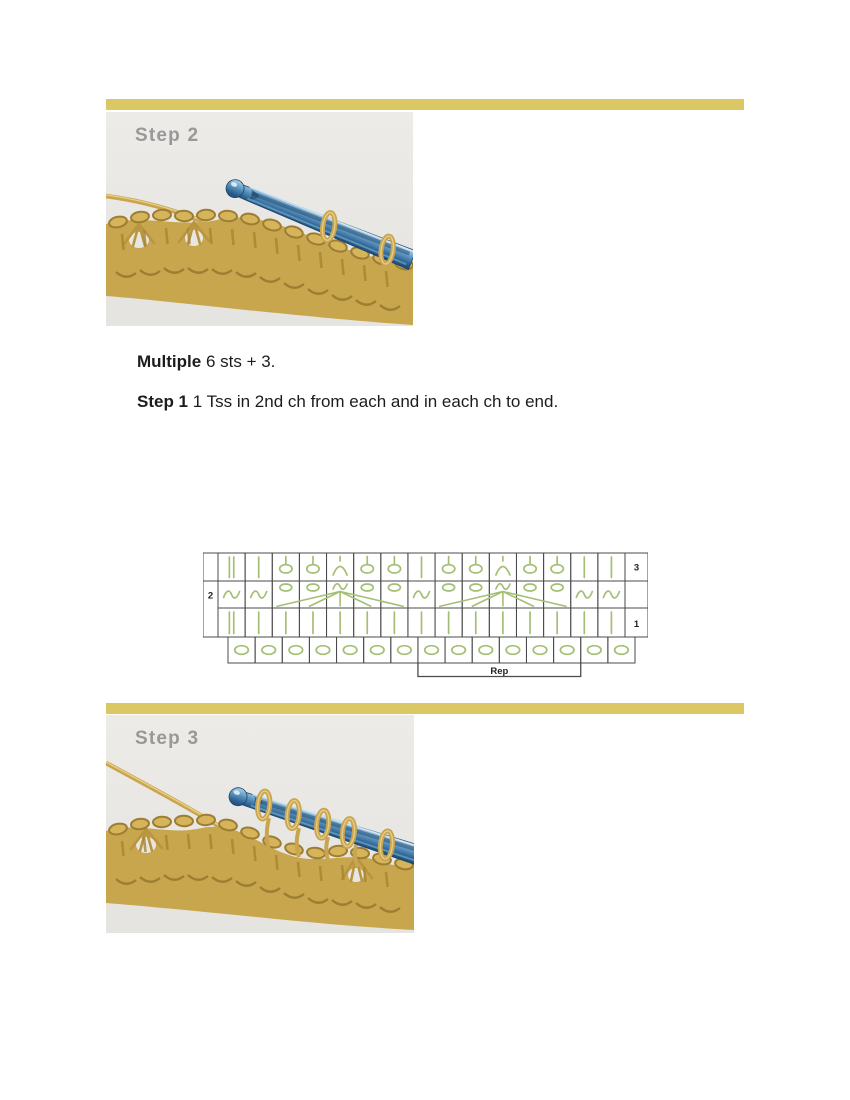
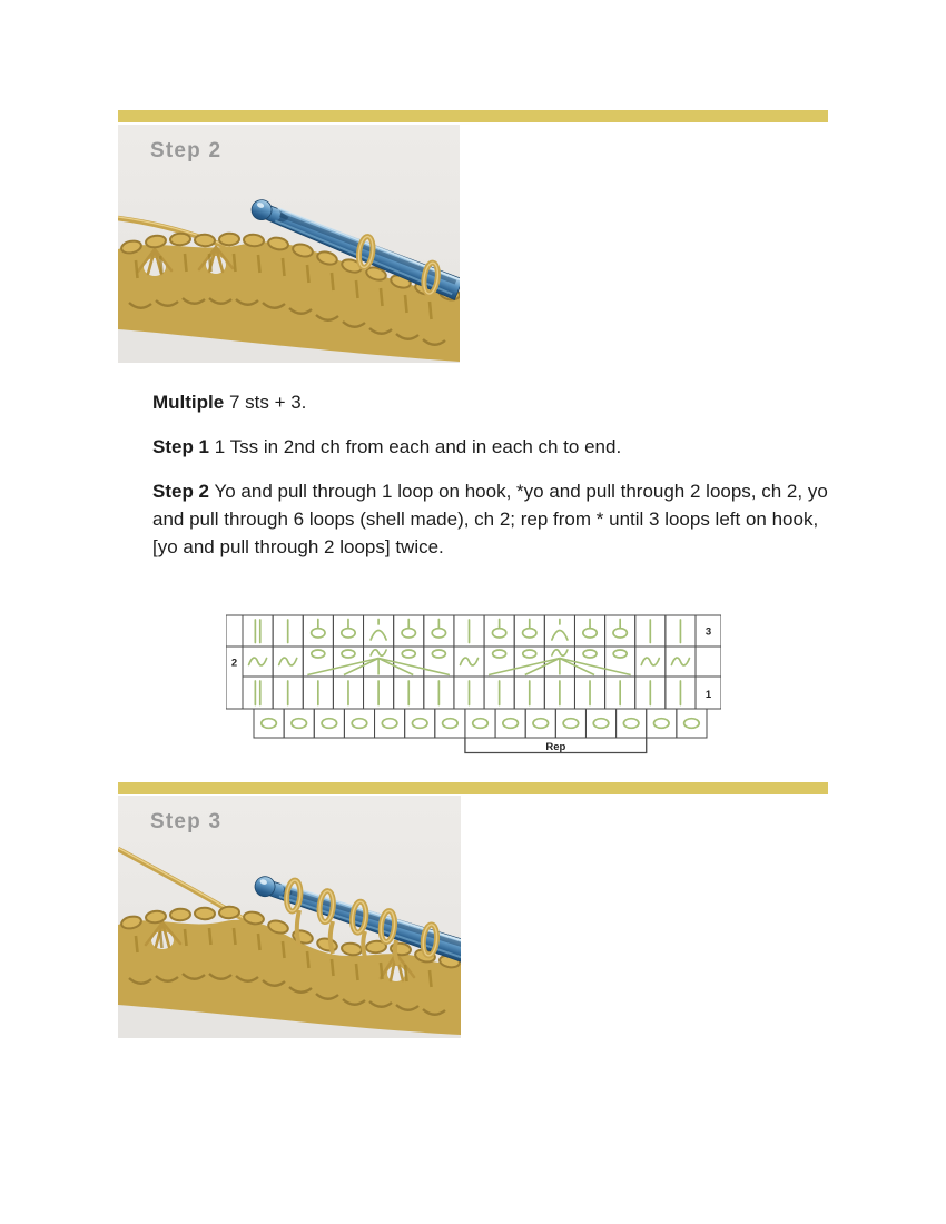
  Step 2
- Multiple 6 sts + 3.
+ Multiple 7 sts + 3.
  Step 1 1 Tss in 2nd ch from each and in each ch to end.
+ Step 2 Yo and pull through 1 loop on hook, *yo and pull through 2 loops, ch 2, yo and pull through 6 loops (shell made), ch 2; rep from * until 3 loops left on hook, [yo and pull through 2 loops] twice.
  3
  2
  1
  Rep
  Step 3
